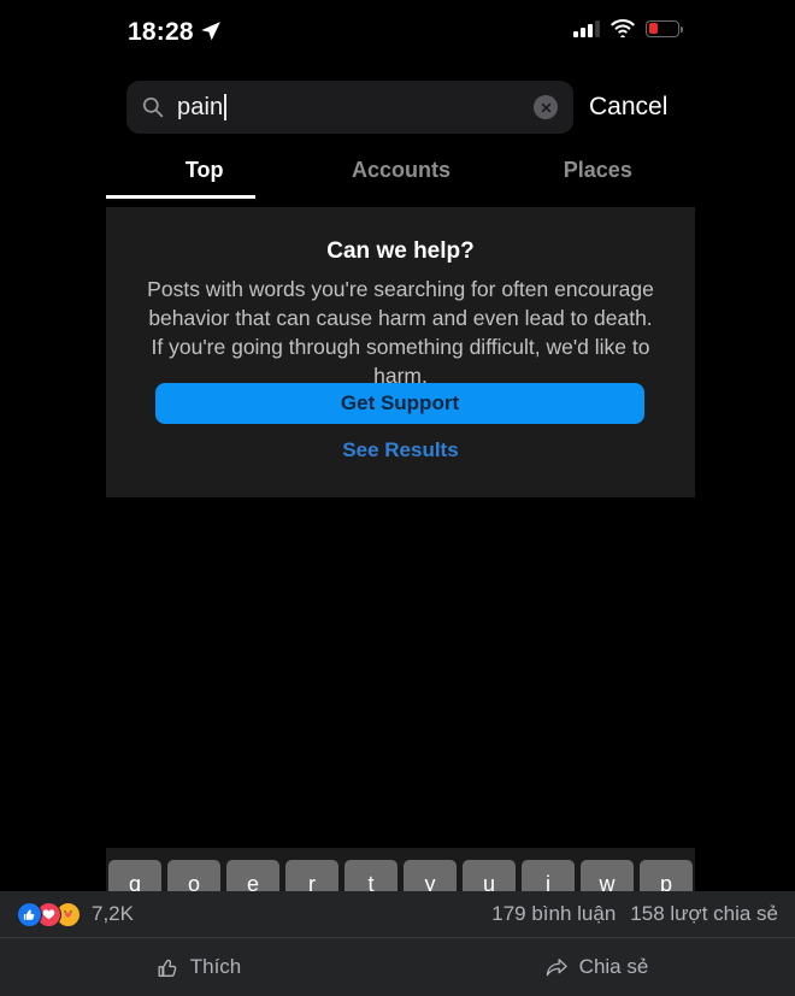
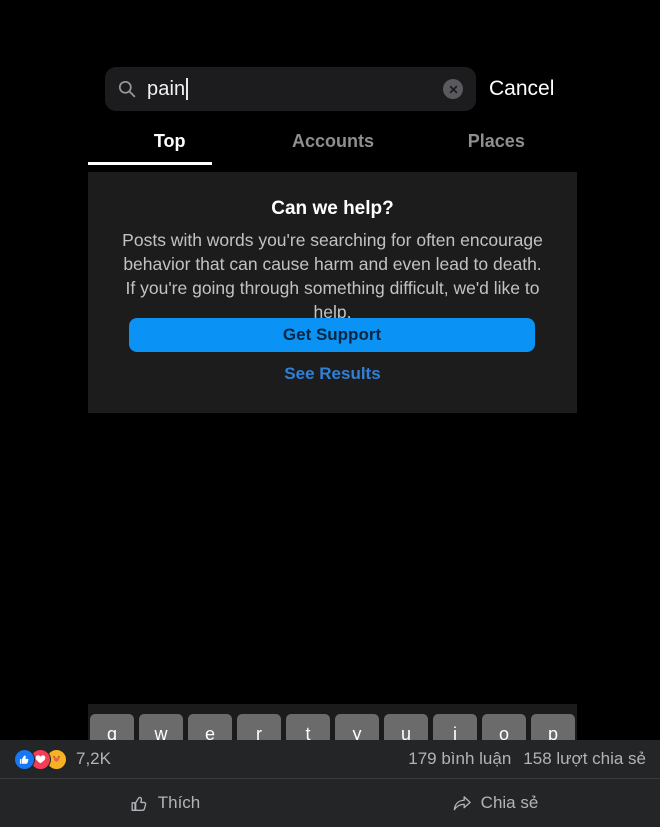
- 18:28
  pain
  Cancel
  Top
  Accounts
  Places
  Can we help?
- Posts with words you're searching for often encourage behavior that can cause harm and even lead to death. If you're going through something difficult, we'd like to harm.
+ Posts with words you're searching for often encourage behavior that can cause harm and even lead to death. If you're going through something difficult, we'd like to help.
  Get Support
  See Results
  q
- o
+ w
  e
  r
  t
  y
  u
  i
- w
+ o
  p
  7,2K
  179 bình luận
  158 lượt chia sẻ
  Thích
  Chia sẻ
